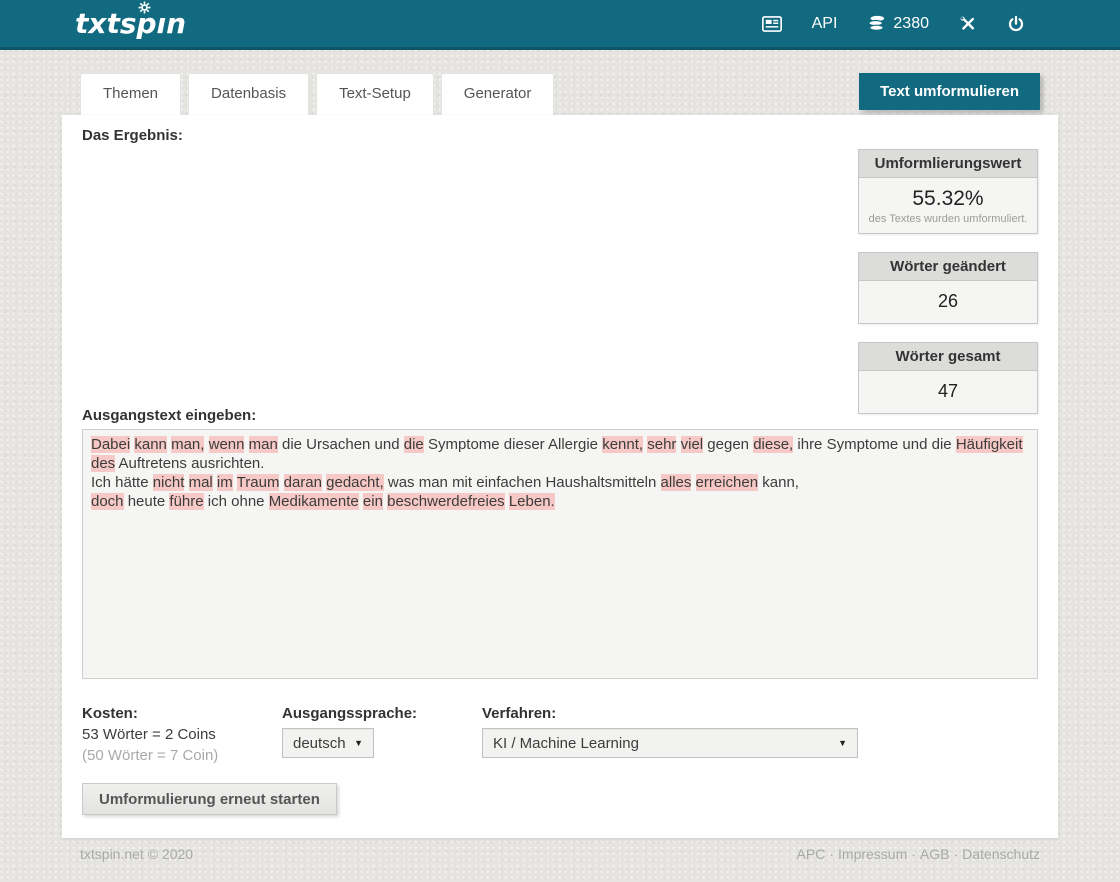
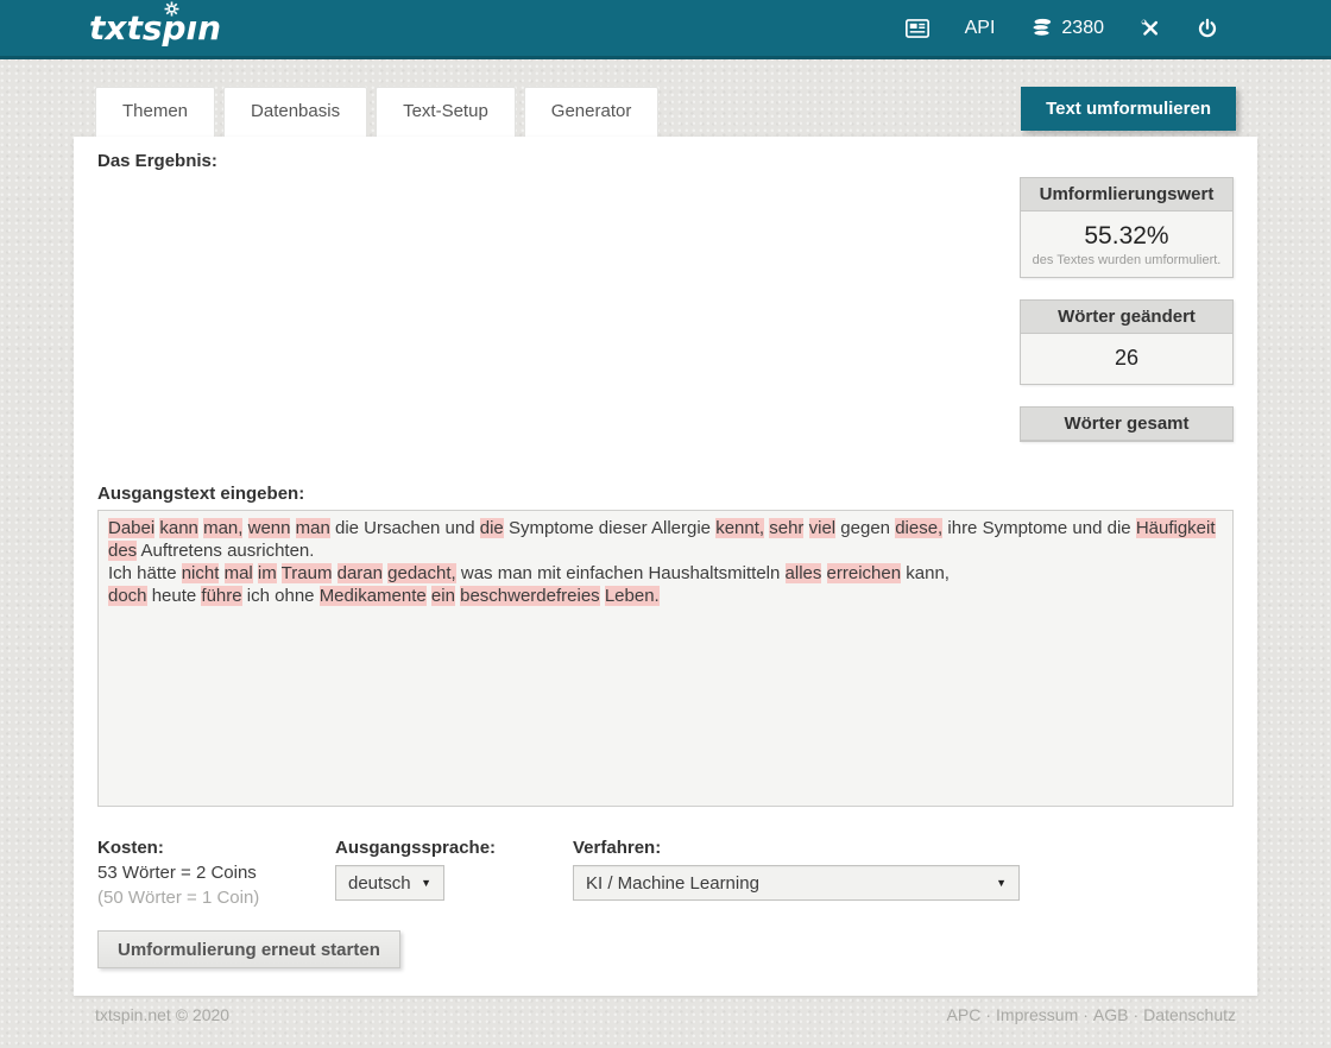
  txtspın
  API
  2380
  Themen
  Datenbasis
  Text-Setup
  Generator
  Text umformulieren
  Das Ergebnis:
  Umformlierungswert
  55.32%
  des Textes wurden umformuliert.
  Wörter geändert
  26
  Wörter gesamt
- 47
  Ausgangstext eingeben:
  Dabei kann man, wenn man die Ursachen und die Symptome dieser Allergie kennt, sehr viel gegen diese, ihre Symptome und die Häufigkeit des Auftretens ausrichten.
  Ich hätte nicht mal im Traum daran gedacht, was man mit einfachen Haushaltsmitteln alles erreichen kann,
  doch heute führe ich ohne Medikamente ein beschwerdefreies Leben.
  Kosten:
  53 Wörter = 2 Coins
- (50 Wörter = 7 Coin)
+ (50 Wörter = 1 Coin)
  Ausgangssprache:
  deutsch
  ▼
  Verfahren:
  KI / Machine Learning
  ▼
  Umformulierung erneut starten
  txtspin.net © 2020
  APC · Impressum · AGB · Datenschutz
